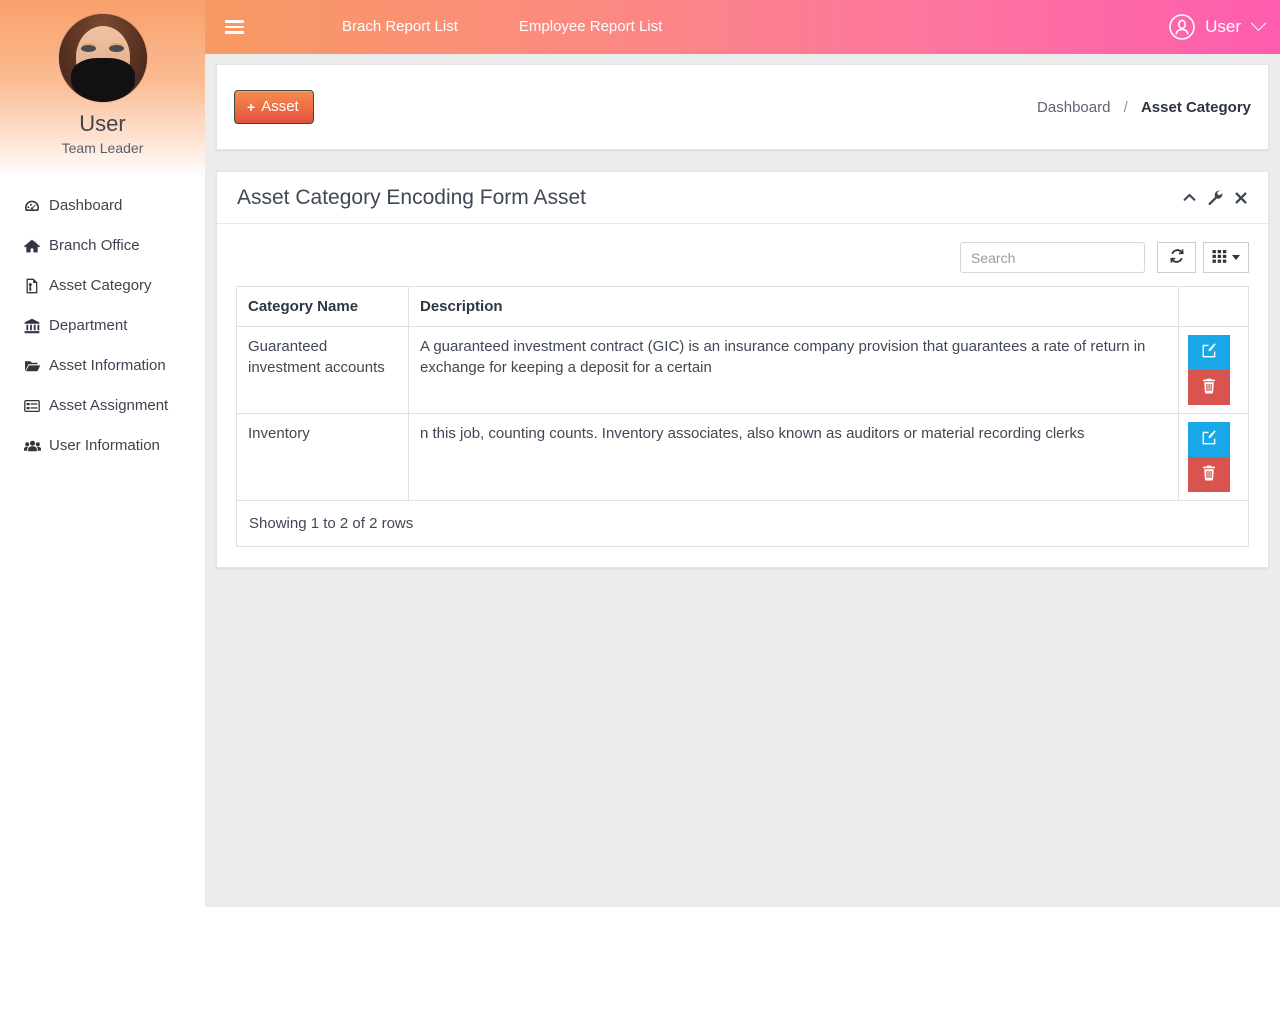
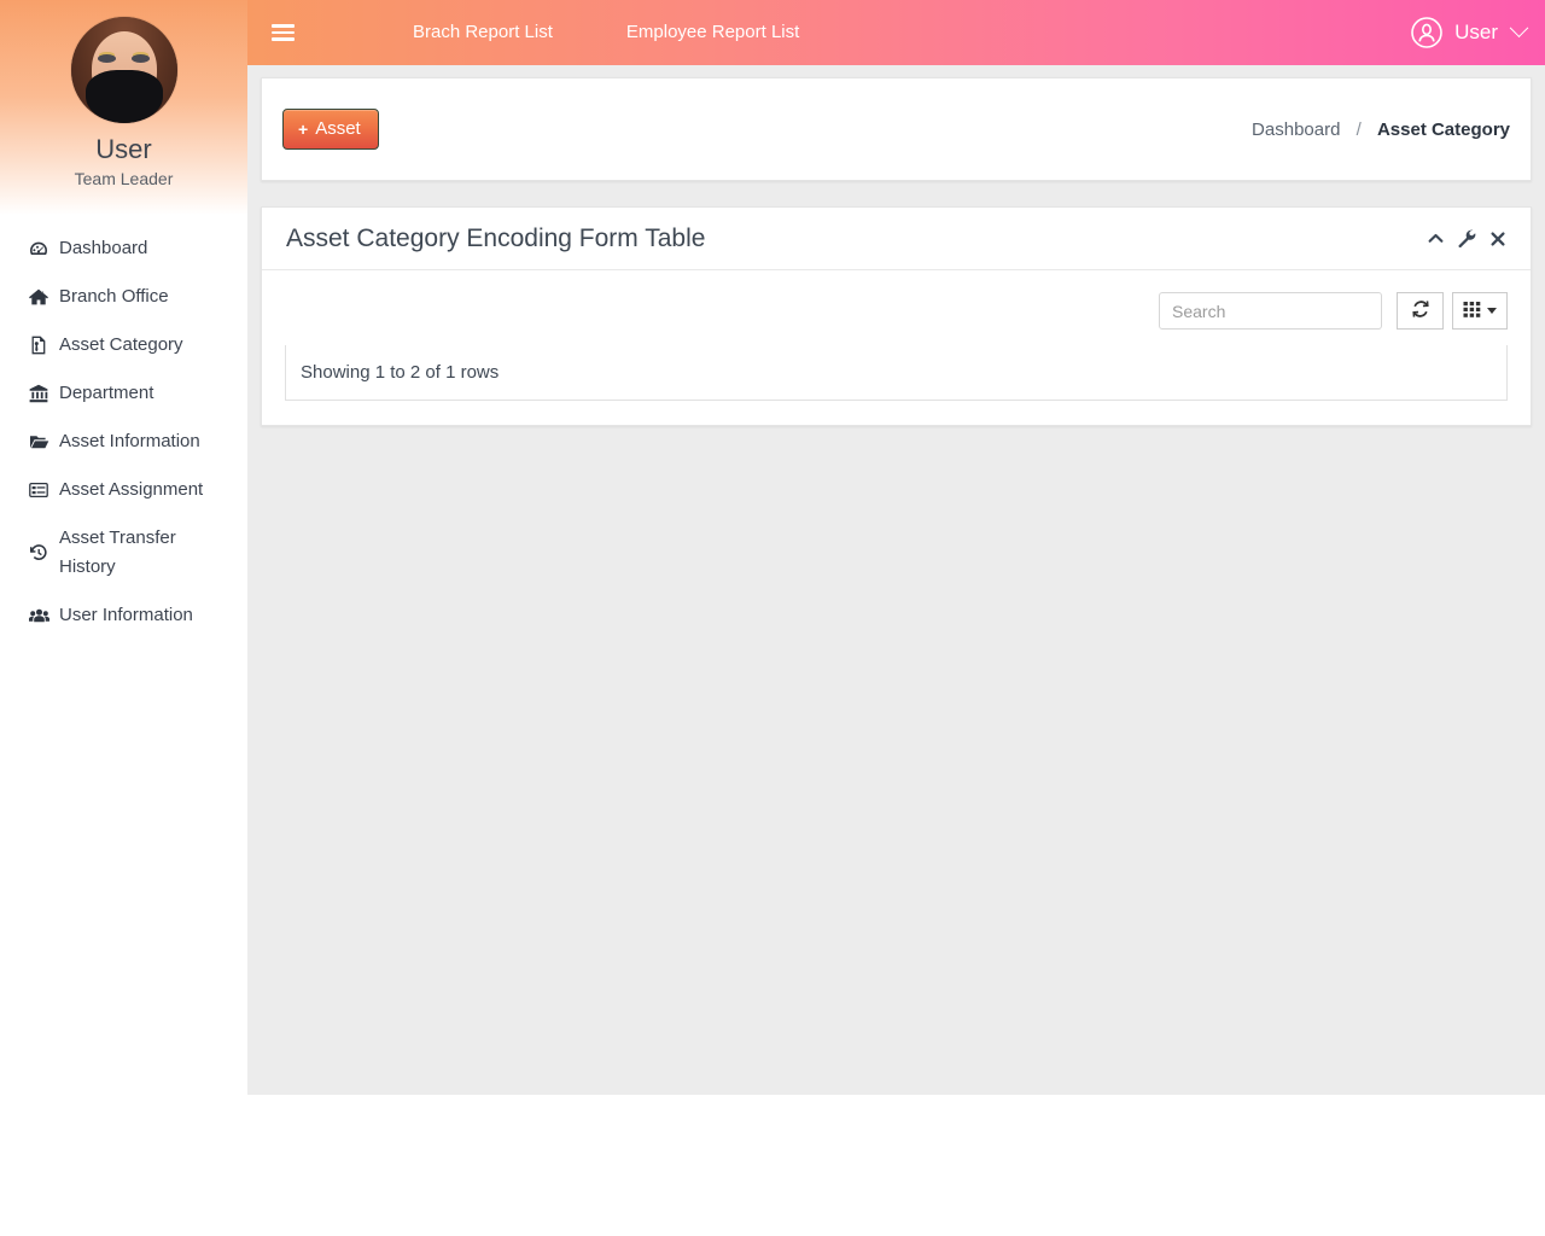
  User
  Team Leader
  Dashboard
  Branch Office
  Asset Category
  Department
  Asset Information
  Asset Assignment
+ Asset Transfer History
  User Information
  Brach Report List
  Employee Report List
  User
  +
  Asset
  Dashboard / Asset Category
- Asset Category Encoding Form Asset
+ Asset Category Encoding Form Table
  Search
- Category Name	Description
- Guaranteed investment accounts	A guaranteed investment contract (GIC) is an insurance company provision that guarantees a rate of return in exchange for keeping a deposit for a certain
- Inventory	n this job, counting counts. Inventory associates, also known as auditors or material recording clerks
- Showing 1 to 2 of 2 rows
+ Showing 1 to 2 of 1 rows
